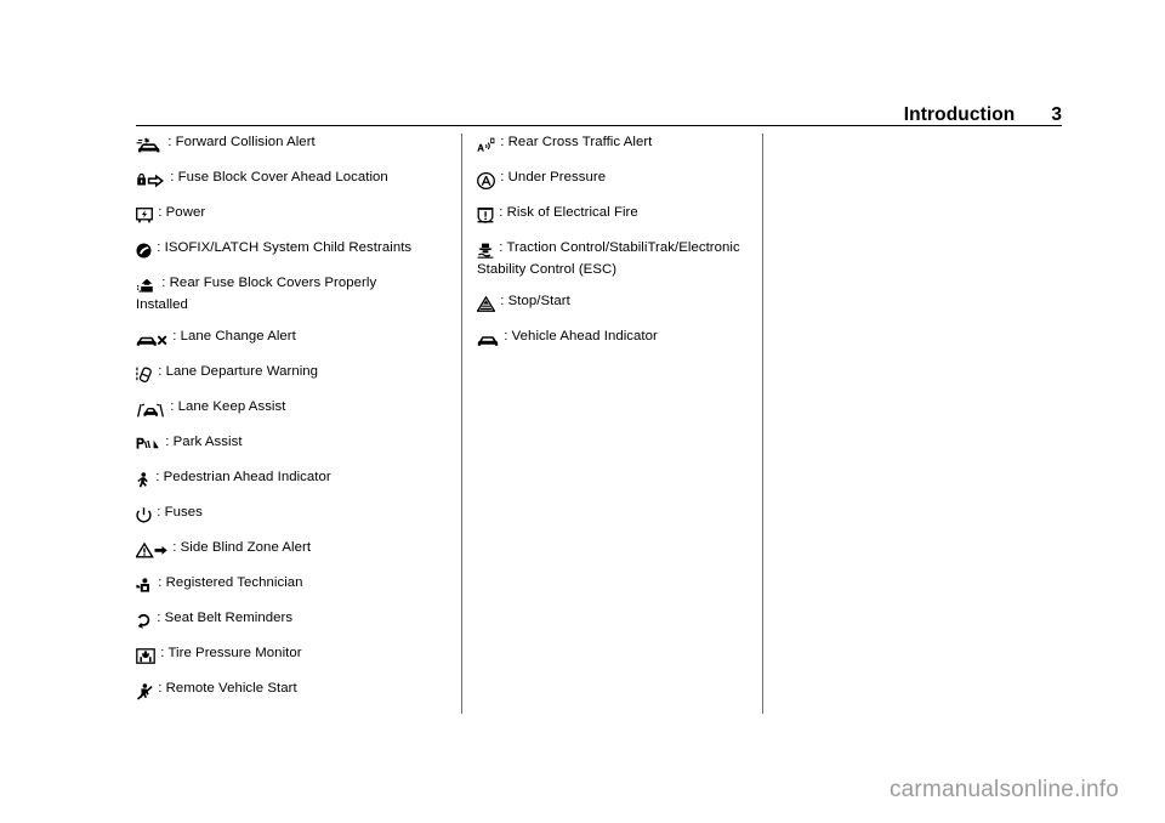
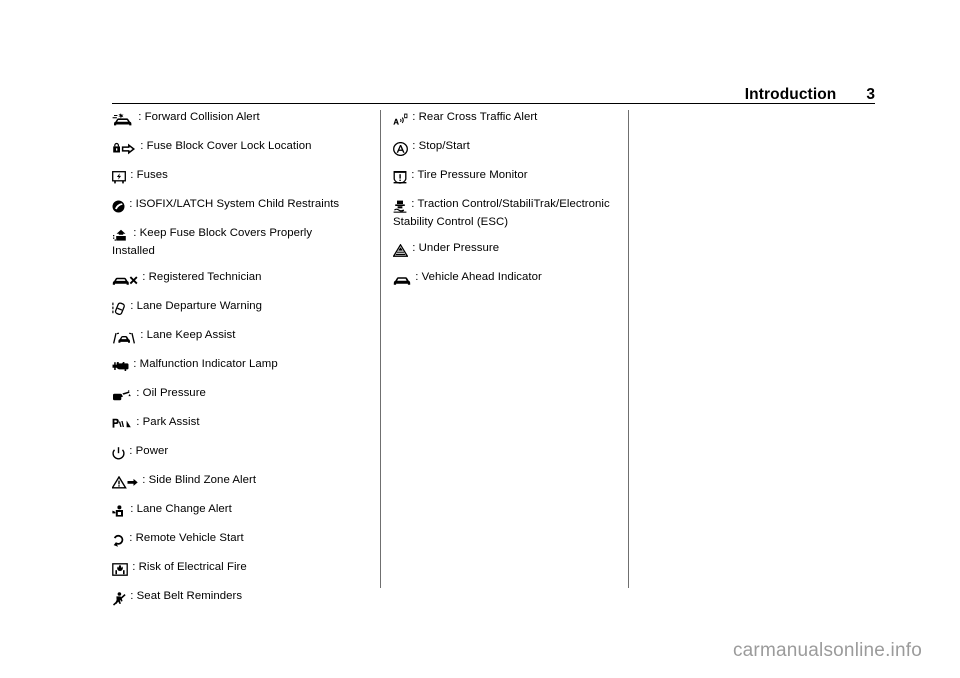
  Introduction
  3
  : Forward Collision Alert
- : Fuse Block Cover Ahead Location
+ : Fuse Block Cover Lock Location
- : Power
+ : Fuses
  : ISOFIX/LATCH System Child Restraints
- : Rear Fuse Block Covers Properly Installed
+ : Keep Fuse Block Covers Properly Installed
- : Lane Change Alert
+ : Registered Technician
  : Lane Departure Warning
  : Lane Keep Assist
+ : Malfunction Indicator Lamp
+ : Oil Pressure
  : Park Assist
- : Pedestrian Ahead Indicator
- : Fuses
+ : Power
  : Side Blind Zone Alert
- : Registered Technician
+ : Lane Change Alert
- : Seat Belt Reminders
+ : Remote Vehicle Start
- : Tire Pressure Monitor
+ : Risk of Electrical Fire
- : Remote Vehicle Start
+ : Seat Belt Reminders
  : Rear Cross Traffic Alert
- : Under Pressure
+ : Stop/Start
- : Risk of Electrical Fire
+ : Tire Pressure Monitor
  : Traction Control/StabiliTrak/Electronic Stability Control (ESC)
- : Stop/Start
+ : Under Pressure
  : Vehicle Ahead Indicator
  carmanualsonline.info
